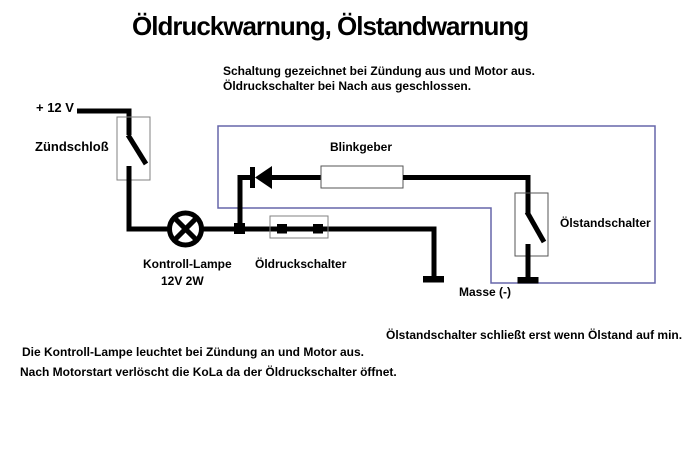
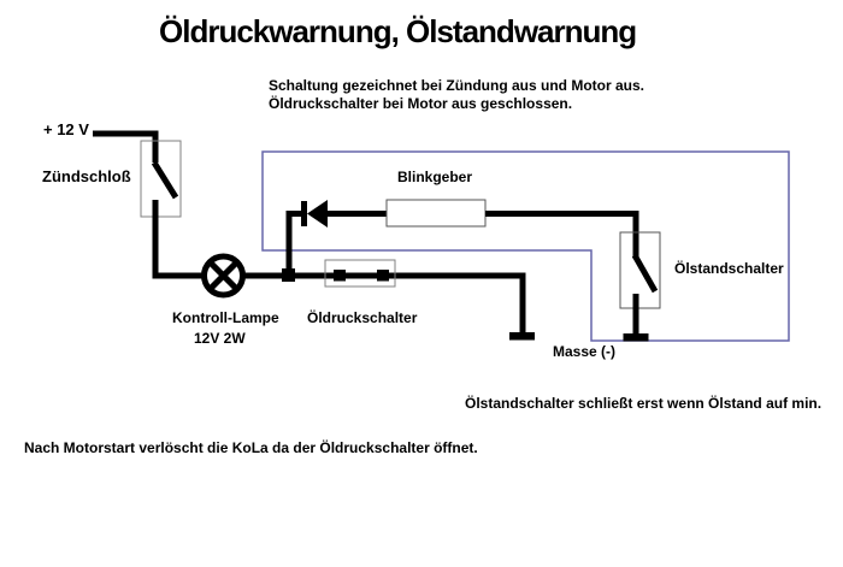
  Öldruckwarnung, Ölstandwarnung
  Schaltung gezeichnet bei Zündung aus und Motor aus.
- Öldruckschalter bei Nach aus geschlossen.
+ Öldruckschalter bei Motor aus geschlossen.
  + 12 V
  Zündschloß
  Blinkgeber
  Ölstandschalter
  Kontroll-Lampe
  12V 2W
  Öldruckschalter
  Masse (-)
  Ölstandschalter schließt erst wenn Ölstand auf min.
- Die Kontroll-Lampe leuchtet bei Zündung an und Motor aus.
  Nach Motorstart verlöscht die KoLa da der Öldruckschalter öffnet.
